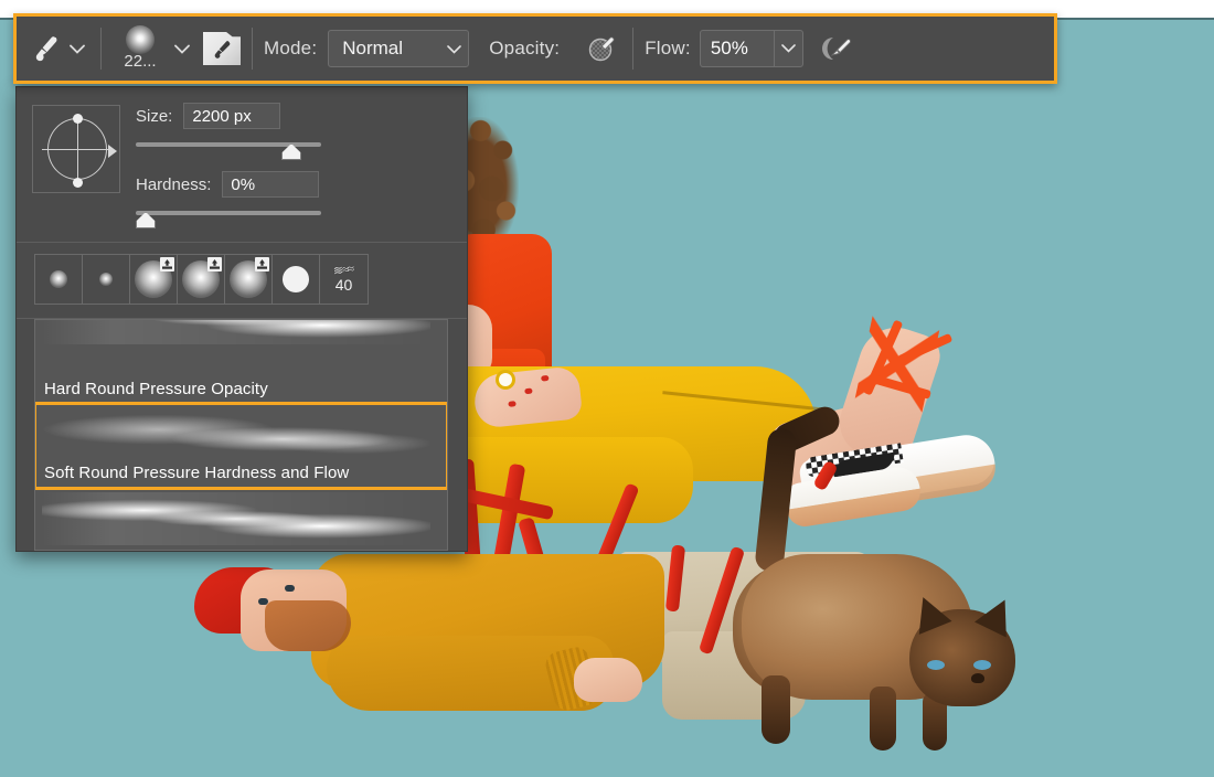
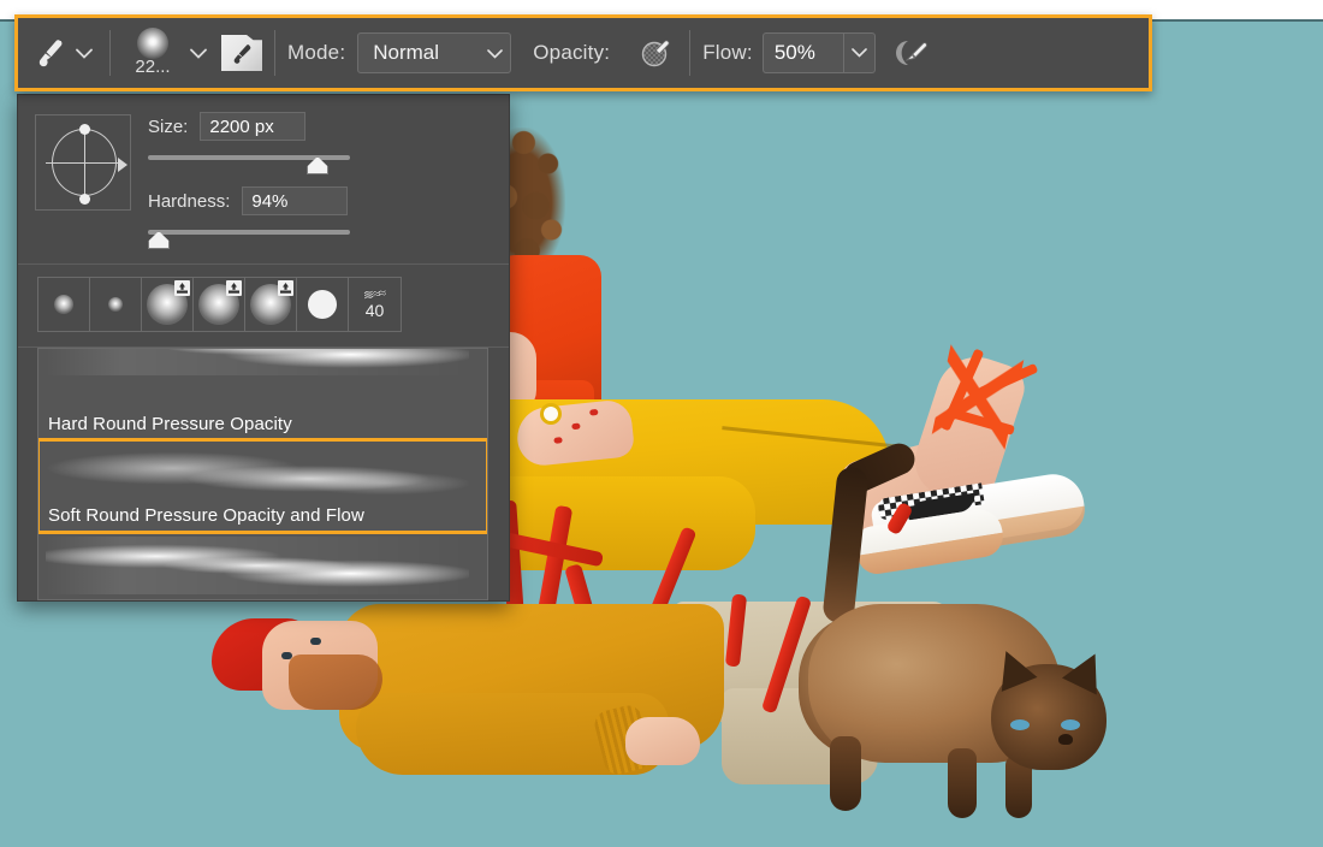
  22...
  Mode:
  Normal
  Opacity:
  Flow:
  50%
  Size:
  2200 px
  Hardness:
- 0%
+ 94%
  40
  Hard Round Pressure Opacity
- Soft Round Pressure Hardness and Flow
+ Soft Round Pressure Opacity and Flow
